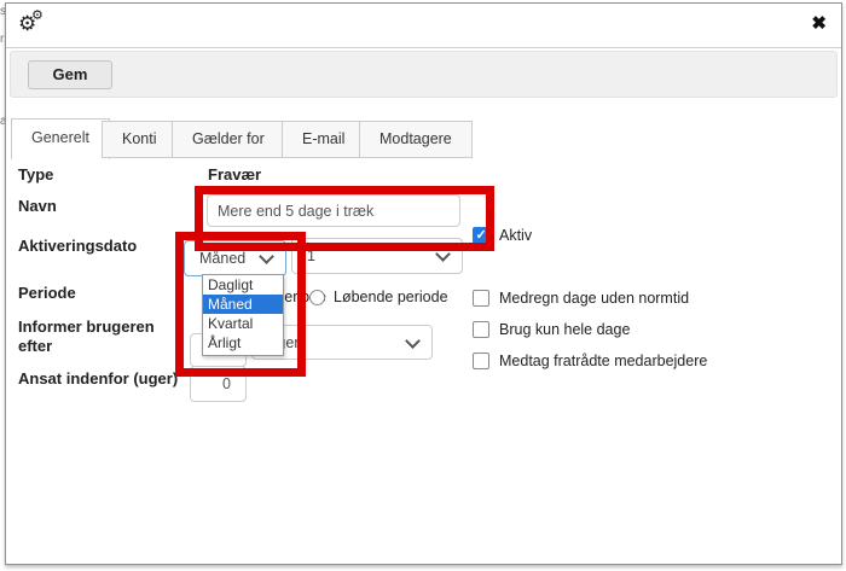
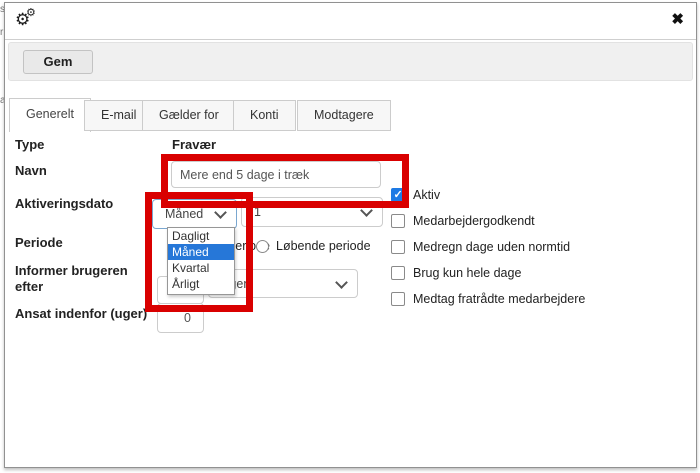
  s
  r
  a
  ⚙
  ⚙
  ✖
  Gem
  Generelt
- Konti
+ E-mail
  Gælder for
- E-mail
+ Konti
  Modtagere
  Type
  Fravær
  Navn
  Mere end 5 dage i træk
  Aktiveringsdato
  Måned
  1
  Periode
  Løbende periode
  Dagligt
  Måned
  Kvartal
  Årligt
  Informer brugeren
  efter
  Ansat indenfor (uger)
  0
  Aktiv
+ Medarbejdergodkendt
  Medregn dage uden normtid
  Brug kun hele dage
  Medtag fratrådte medarbejdere
